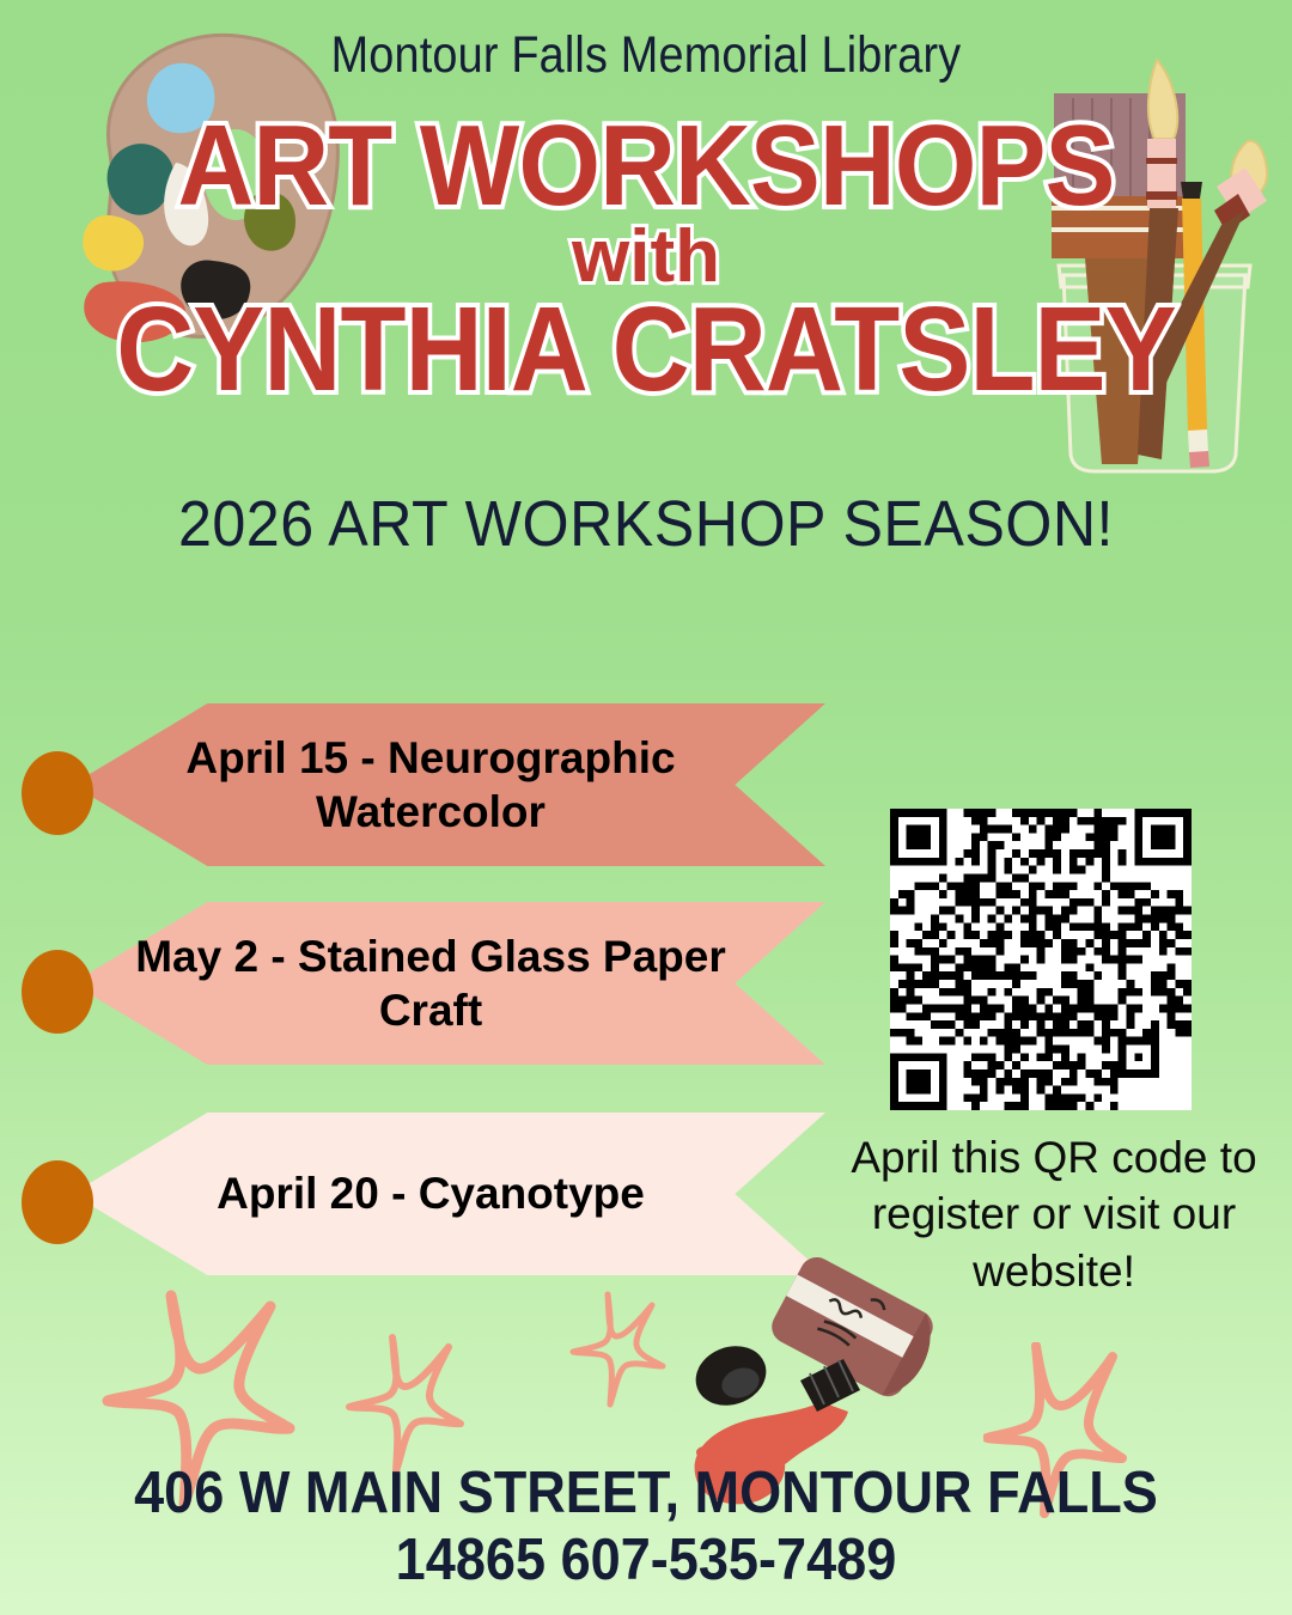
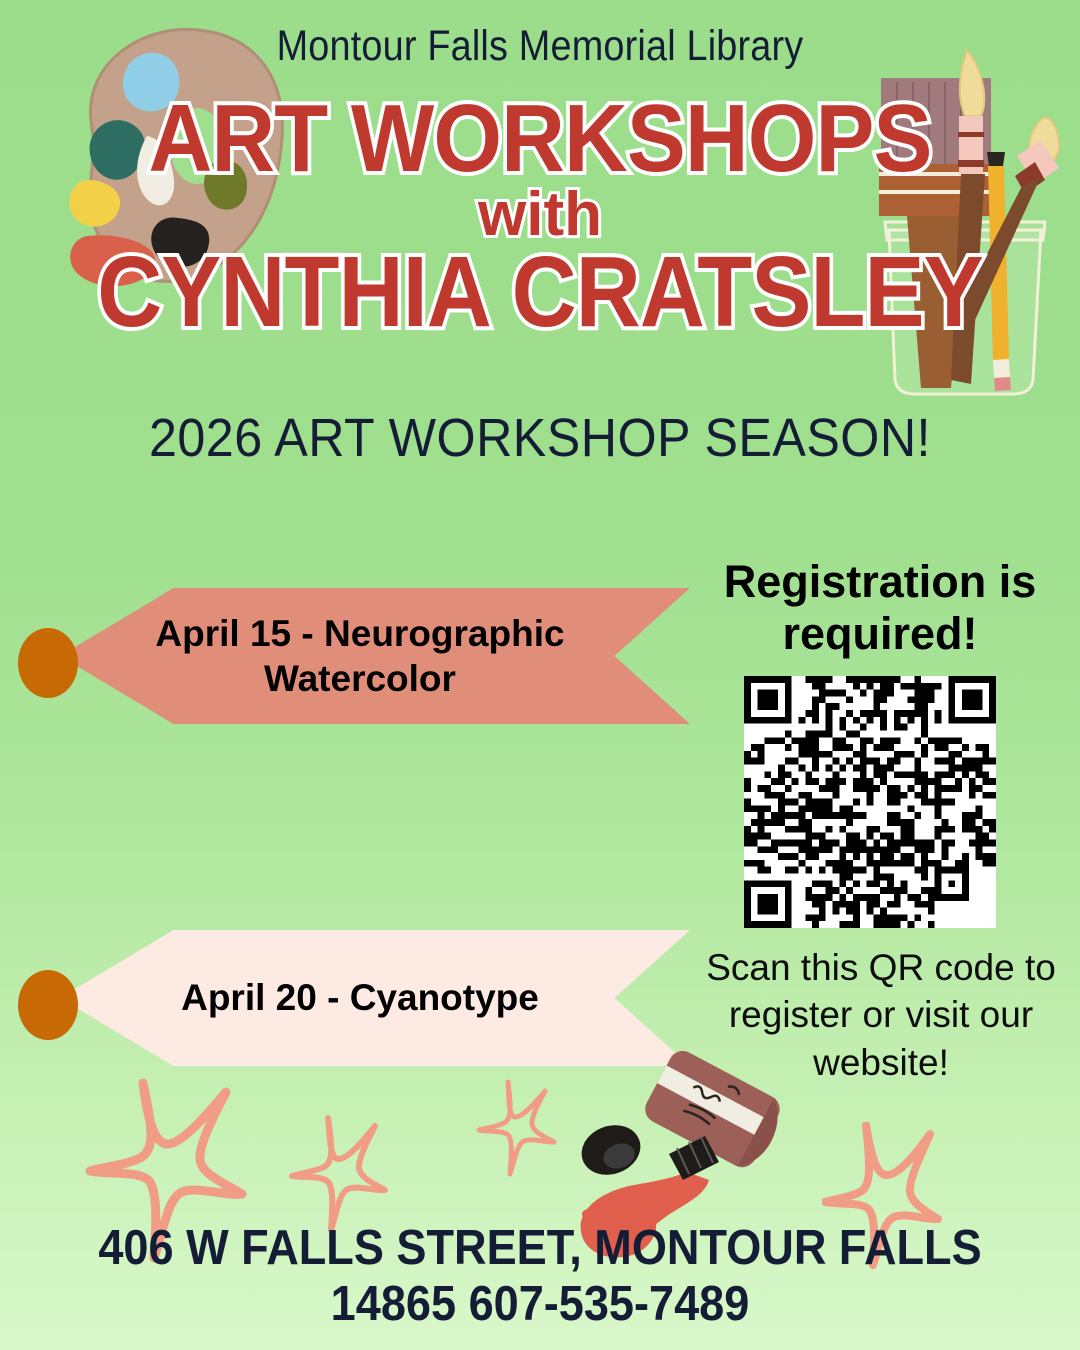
  Montour Falls Memorial Library
  ART WORKSHOPS
  with
  CYNTHIA CRATSLEY
  2026 ART WORKSHOP SEASON!
  April 15 - Neurographic Watercolor
- May 2 - Stained Glass Paper Craft
  April 20 - Cyanotype
+ Registration is required!
- April this QR code to register or visit our website!
+ Scan this QR code to register or visit our website!
- 406 W MAIN STREET, MONTOUR FALLS 14865 607-535-7489
+ 406 W FALLS STREET, MONTOUR FALLS 14865 607-535-7489
